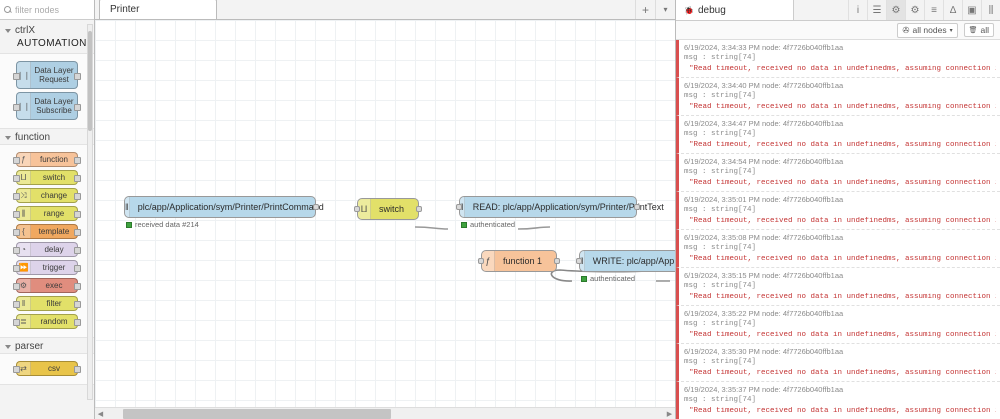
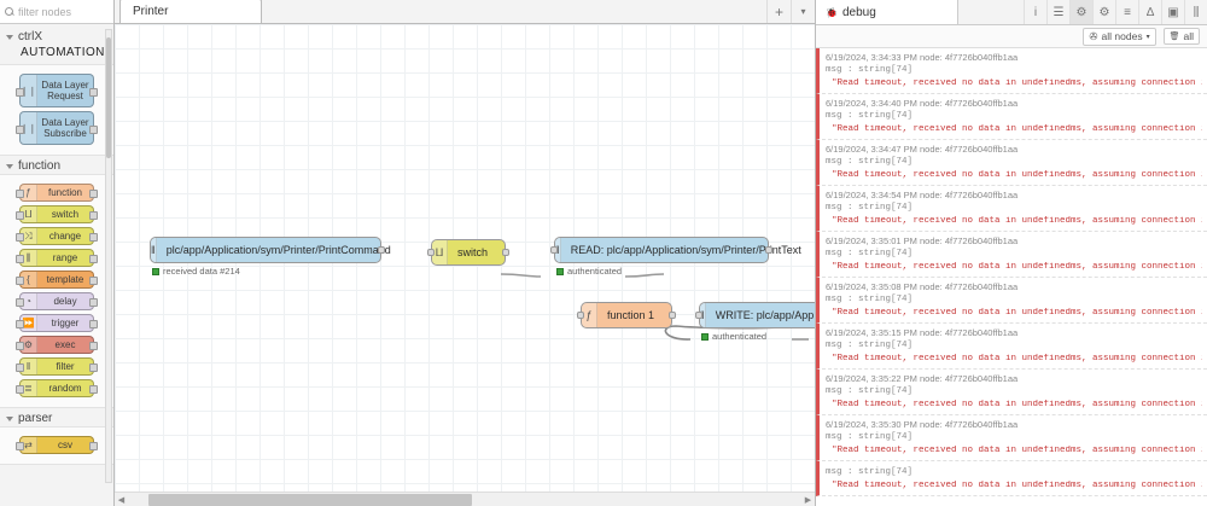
  filter nodes
  ctrlX
  AUTOMATION
  ❘❘
  Data Layer Request
  ❘❘
  Data Layer Subscribe
  function
  ƒ
  function
  ⨿
  switch
  ⤨
  change
  ⫼
  range
  {
  template
  ◔
  delay
  ⏩
  trigger
  ⚙
  exec
  ‖
  filter
  ≣
  random
  parser
  ⇄
  csv
  Printer
  +
  ▾
  ‖
  plc/app/Application/sym/Printer/PrintCommad
  received data #214
  ⨿
  switch
  READ: plc/app/Application/sym/Printer/PntText
  authenticated
  ƒ
  function 1
  WRITE: plc/app/App
  authenticated
  🐞
  debug
  i
  ☰
  ⚙
  ⚙
  ≡
  ∆
  ▣
  ⫼
  ✇
  all nodes
  all
  6/19/2024, 3:34:33 PM node: 4f7726b040ffb1aa
  msg : string[74]
  "Read timeout, received no data in undefinedms, assuming connection
  6/19/2024, 3:34:40 PM node: 4f7726b040ffb1aa
  msg : string[74]
  "Read timeout, received no data in undefinedms, assuming connection
  6/19/2024, 3:34:47 PM node: 4f7726b040ffb1aa
  msg : string[74]
  "Read timeout, received no data in undefinedms, assuming connection
  6/19/2024, 3:34:54 PM node: 4f7726b040ffb1aa
  msg : string[74]
  "Read timeout, received no data in undefinedms, assuming connection
  6/19/2024, 3:35:01 PM node: 4f7726b040ffb1aa
  msg : string[74]
  "Read timeout, received no data in undefinedms, assuming connection
  6/19/2024, 3:35:08 PM node: 4f7726b040ffb1aa
  msg : string[74]
  "Read timeout, received no data in undefinedms, assuming connection
  6/19/2024, 3:35:15 PM node: 4f7726b040ffb1aa
  msg : string[74]
  "Read timeout, received no data in undefinedms, assuming connection
  6/19/2024, 3:35:22 PM node: 4f7726b040ffb1aa
  msg : string[74]
  "Read timeout, received no data in undefinedms, assuming connection
  6/19/2024, 3:35:30 PM node: 4f7726b040ffb1aa
  msg : string[74]
  "Read timeout, received no data in undefinedms, assuming connection
- 6/19/2024, 3:35:37 PM node: 4f7726b040ffb1aa
  msg : string[74]
  "Read timeout, received no data in undefinedms, assuming connection
